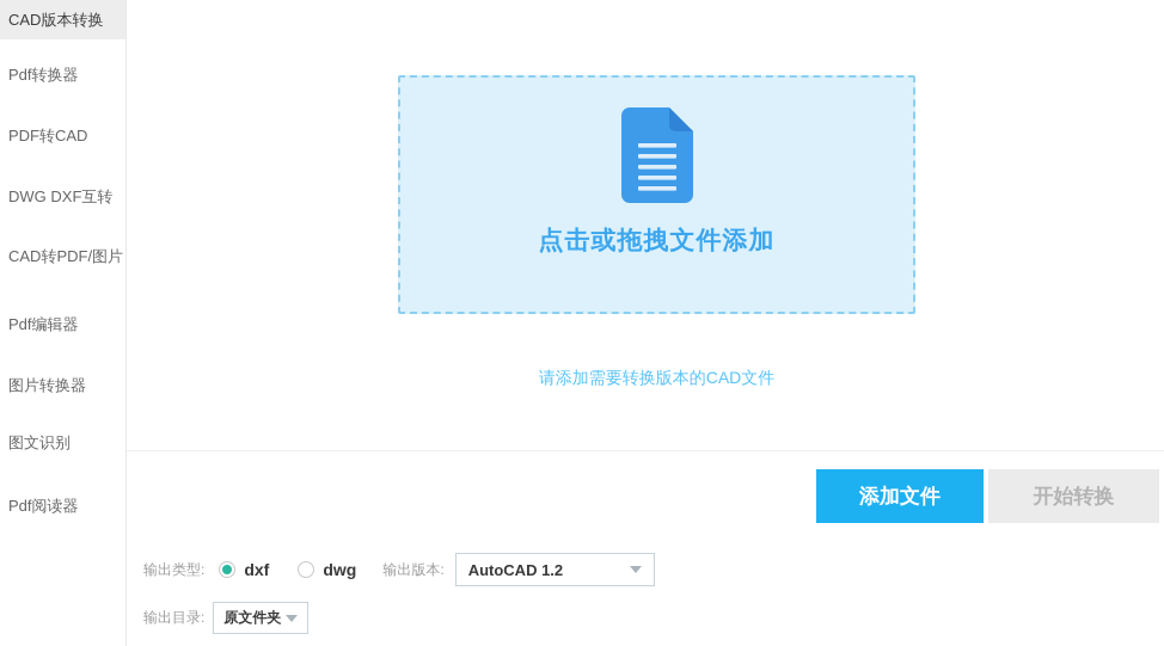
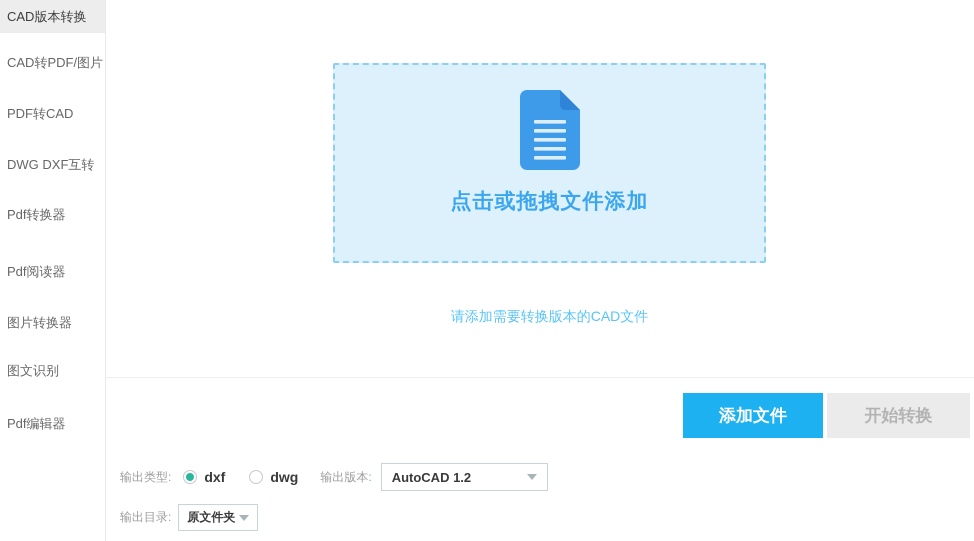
  CAD版本转换
- Pdf转换器
+ CAD转PDF/图片
  PDF转CAD
  DWG DXF互转
- CAD转PDF/图片
+ Pdf转换器
- Pdf编辑器
+ Pdf阅读器
  图片转换器
  图文识别
- Pdf阅读器
+ Pdf编辑器
  点击或拖拽文件添加
  请添加需要转换版本的CAD文件
  添加文件
  开始转换
  输出类型:
  dxf
  dwg
  输出版本:
  AutoCAD 1.2
  输出目录:
  原文件夹
